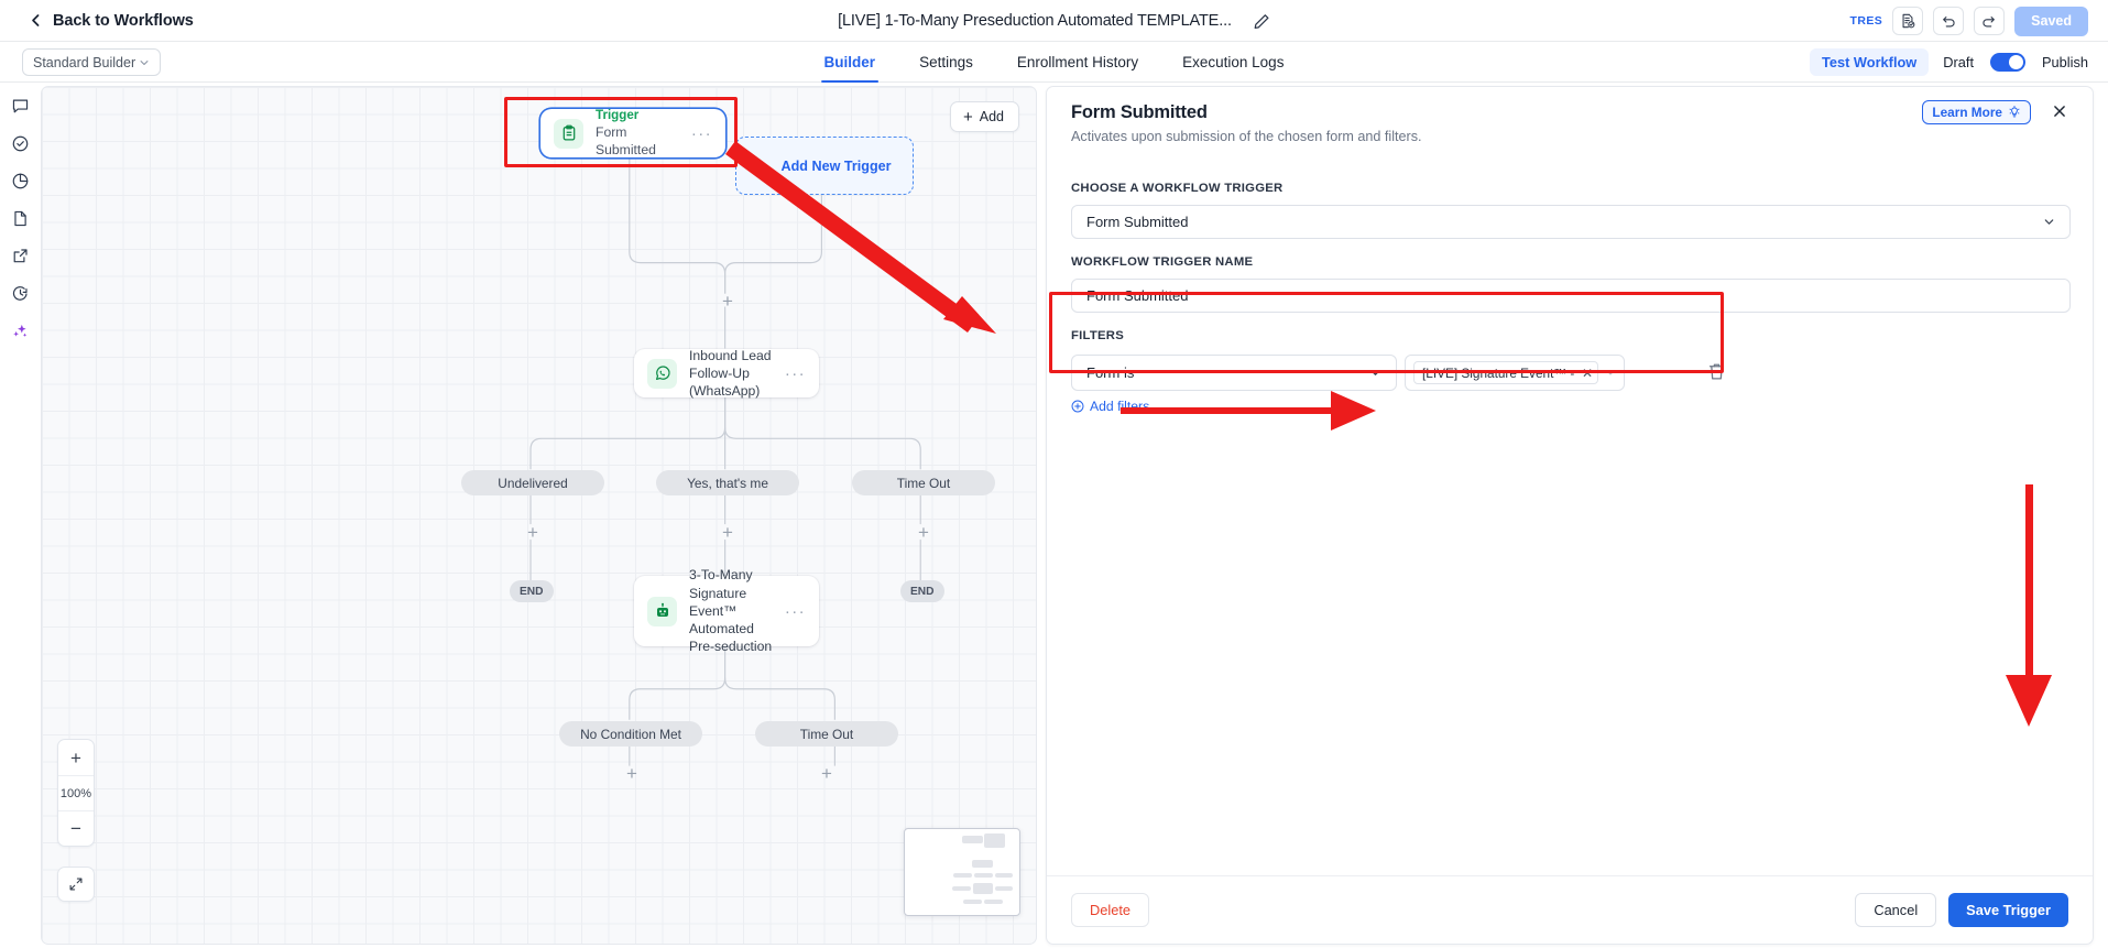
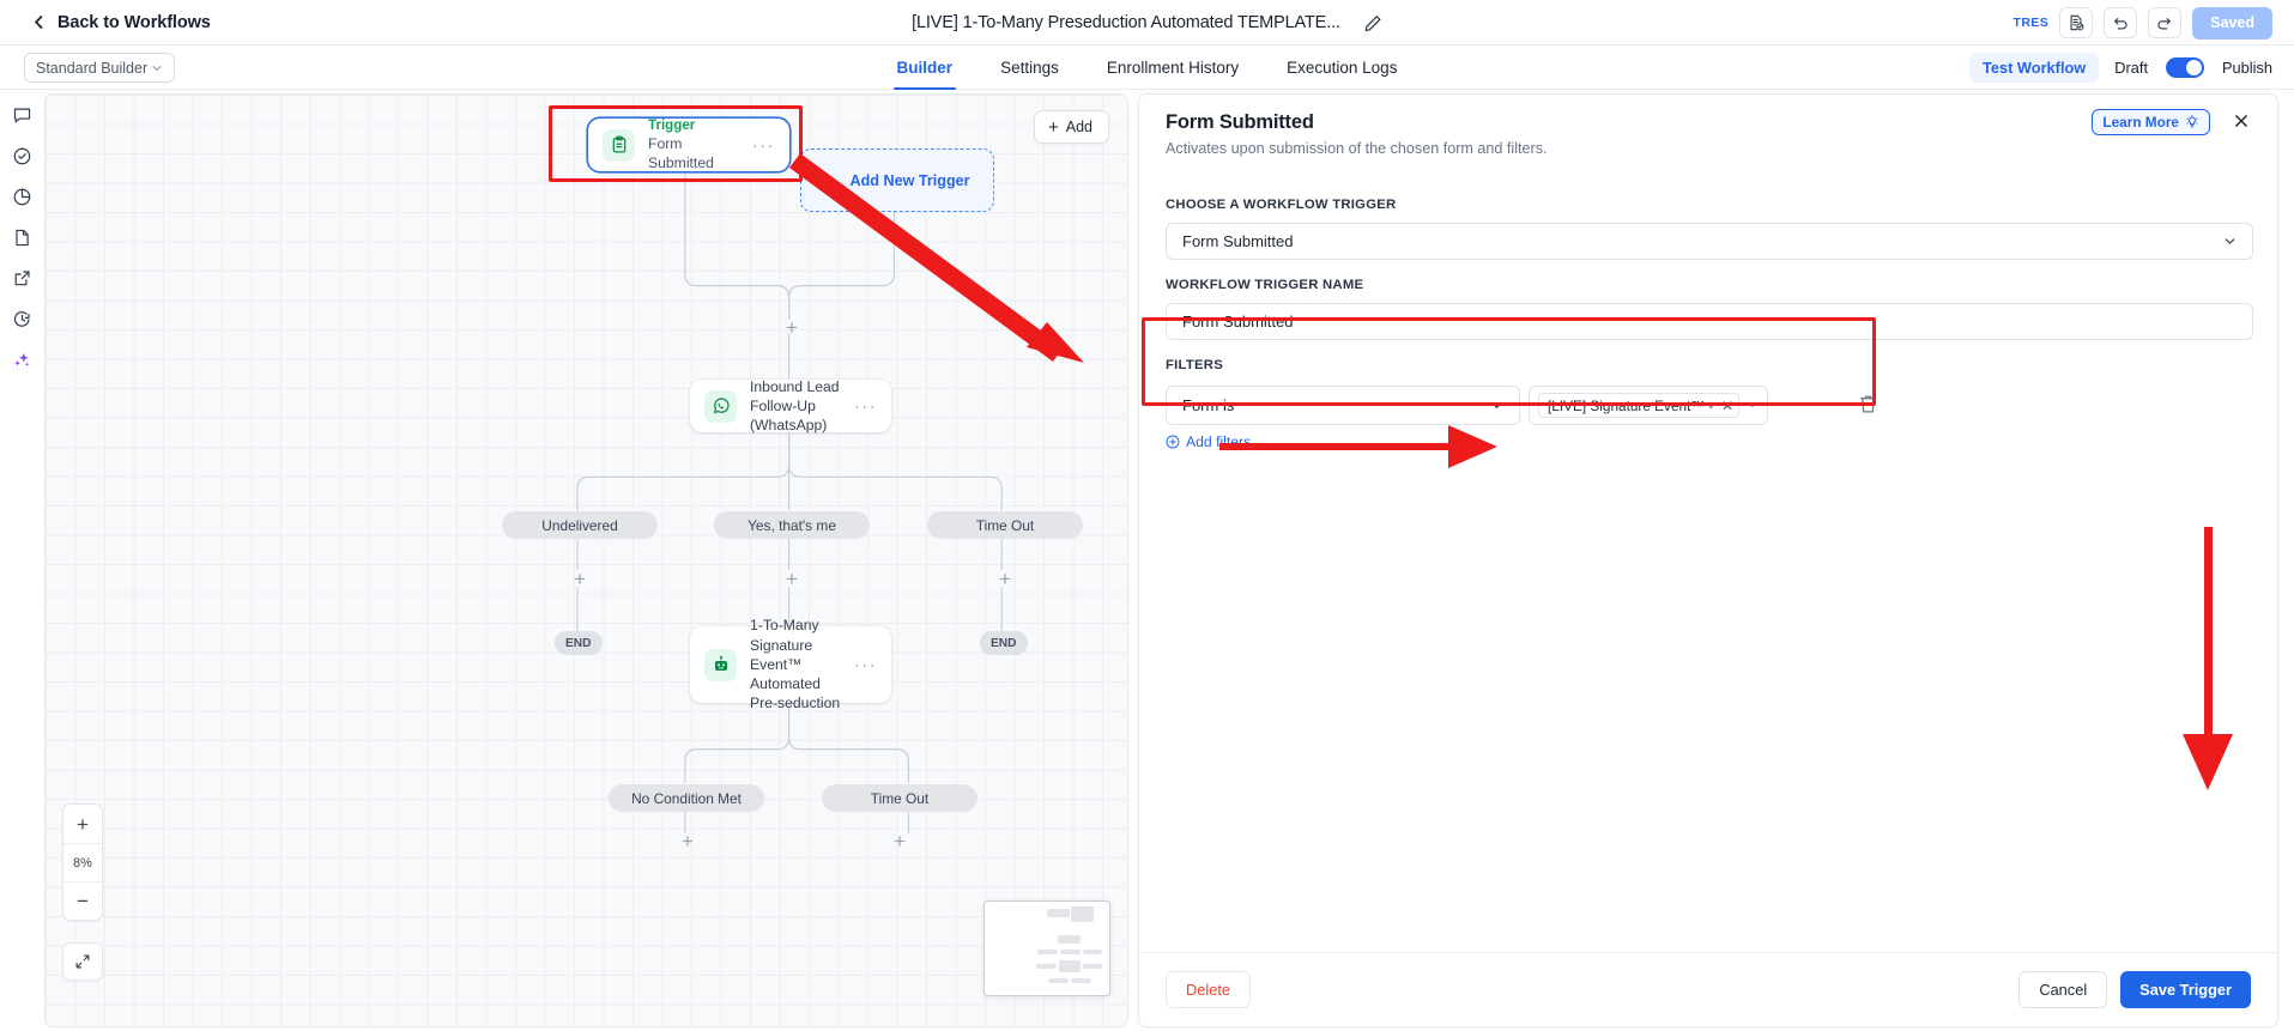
  Back to Workflows
  [LIVE] 1-To-Many Preseduction Automated TEMPLATE...
  TRES
  Saved
  Standard Builder
  Builder
  Settings
  Enrollment History
  Execution Logs
  Test Workflow
  Draft
  Publish
  +
  Add
  Trigger
  Form Submitted
  ···
  Add New Trigger
  +
  Inbound Lead Follow-Up (WhatsApp)
  ···
  Undelivered
  Yes, that's me
  Time Out
  +
  +
  +
  END
  END
- 3-To-Many Signature Event™ Automated Pre-seduction
+ 1-To-Many Signature Event™ Automated Pre-seduction
  ···
  No Condition Met
  Time Out
  +
  +
  +
- 100%
+ 8%
  −
  Form Submitted
  Activates upon submission of the chosen form and filters.
  Learn More
  CHOOSE A WORKFLOW TRIGGER
  Form Submitted
  WORKFLOW TRIGGER NAME
  Form Submitted
  FILTERS
  Form is
  [LIVE] Signature Event™ -
  ✕
  Add filters
  Delete
  Cancel
  Save Trigger
